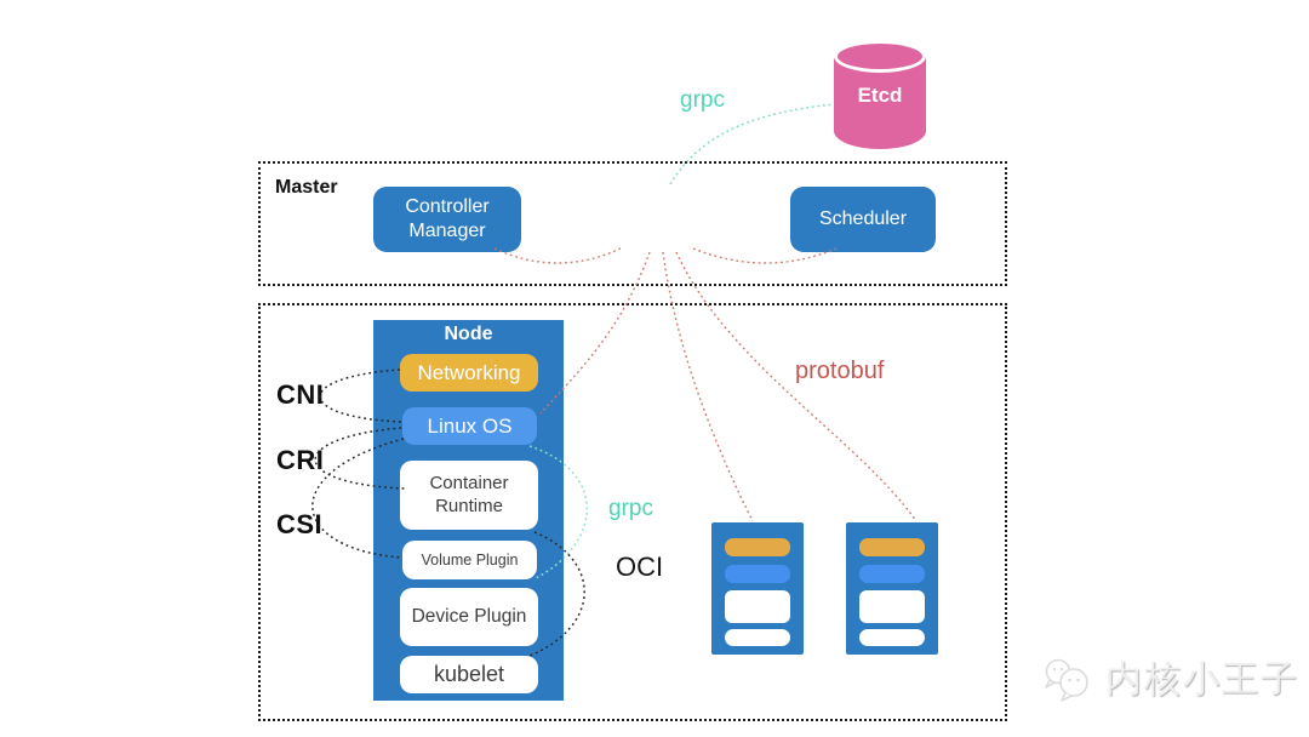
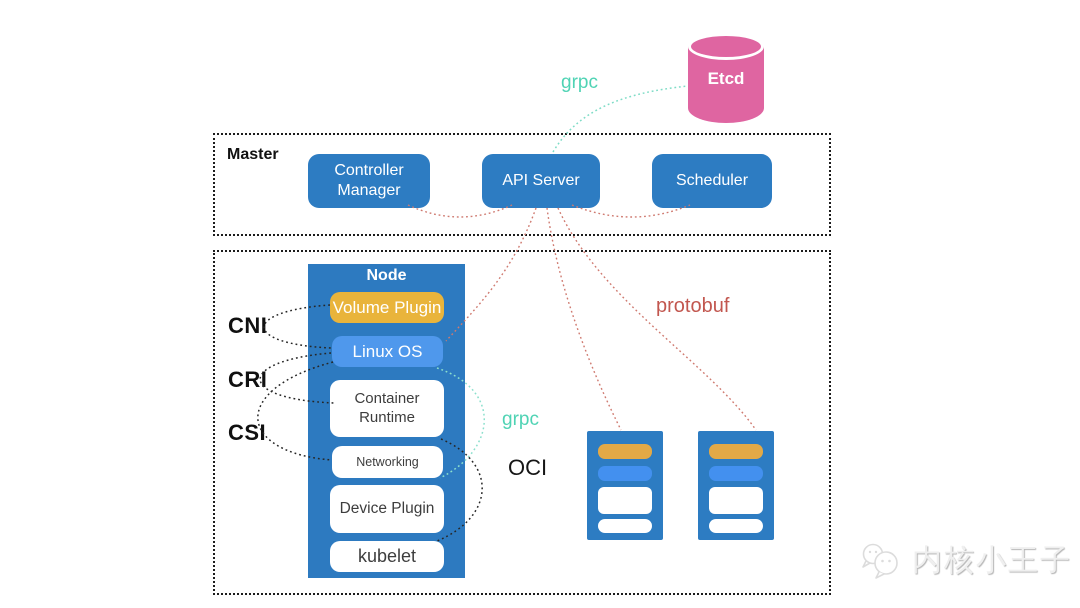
  Master
  Controller Manager
+ API Server
  Scheduler
  Etcd
  grpc
  protobuf
  grpc
  OCI
  Node
- Networking
+ Volume Plugin
  Linux OS
  Container Runtime
- Volume Plugin
+ Networking
  Device Plugin
  kubelet
  CNI
  CRI
  CSI
  内核小王子
